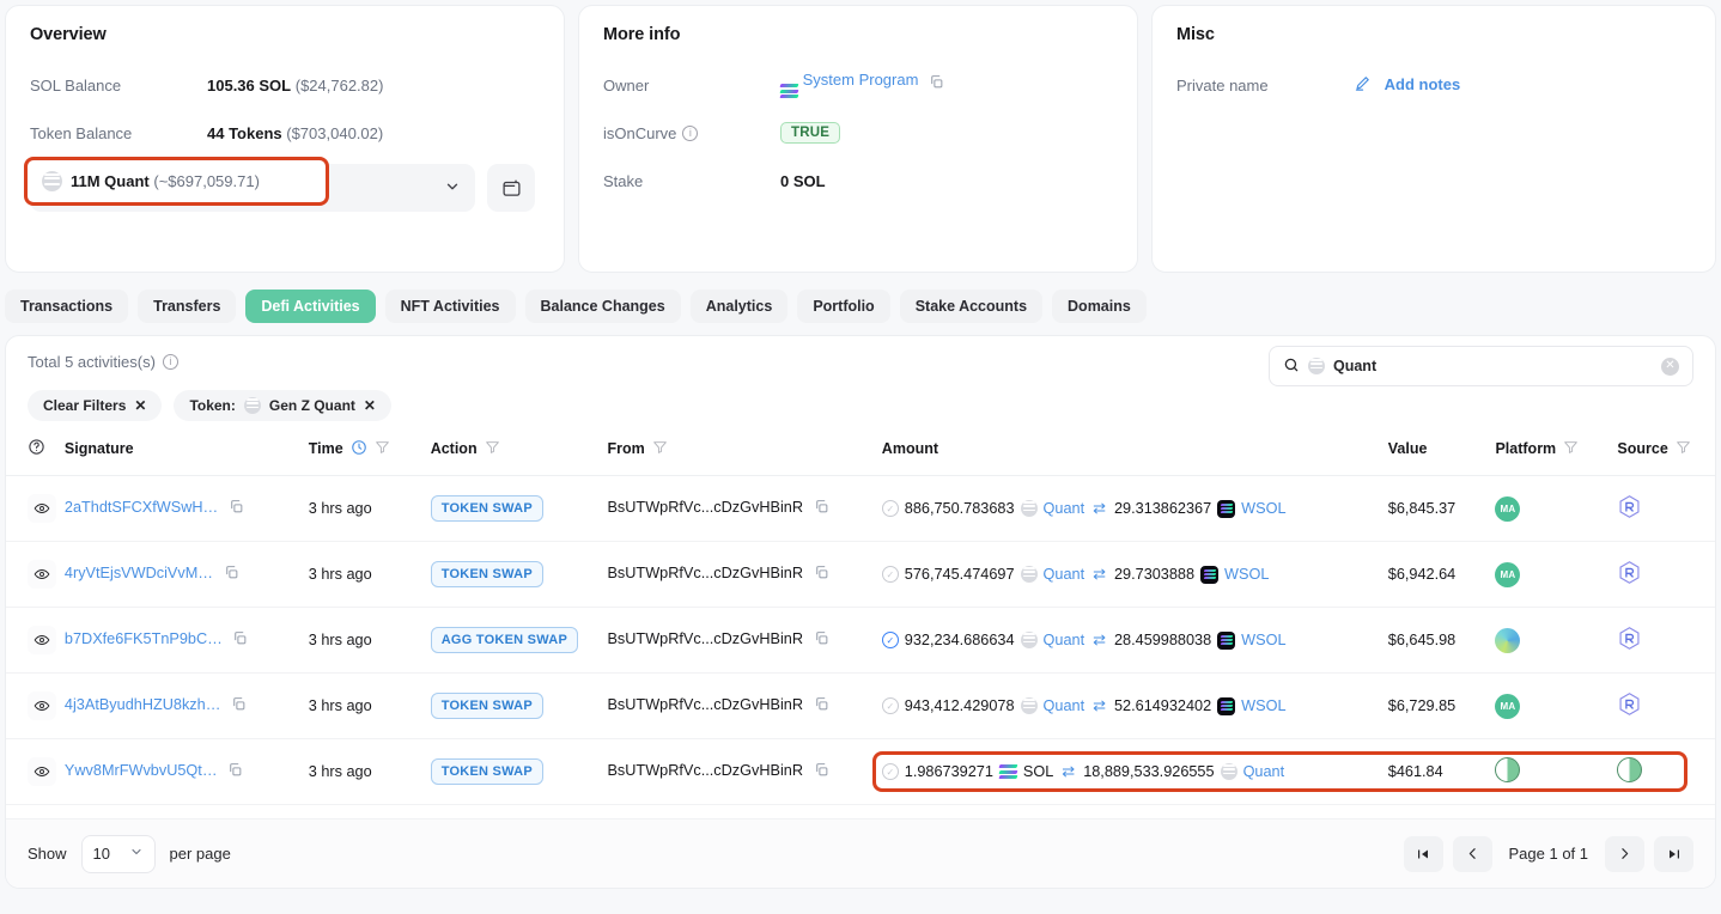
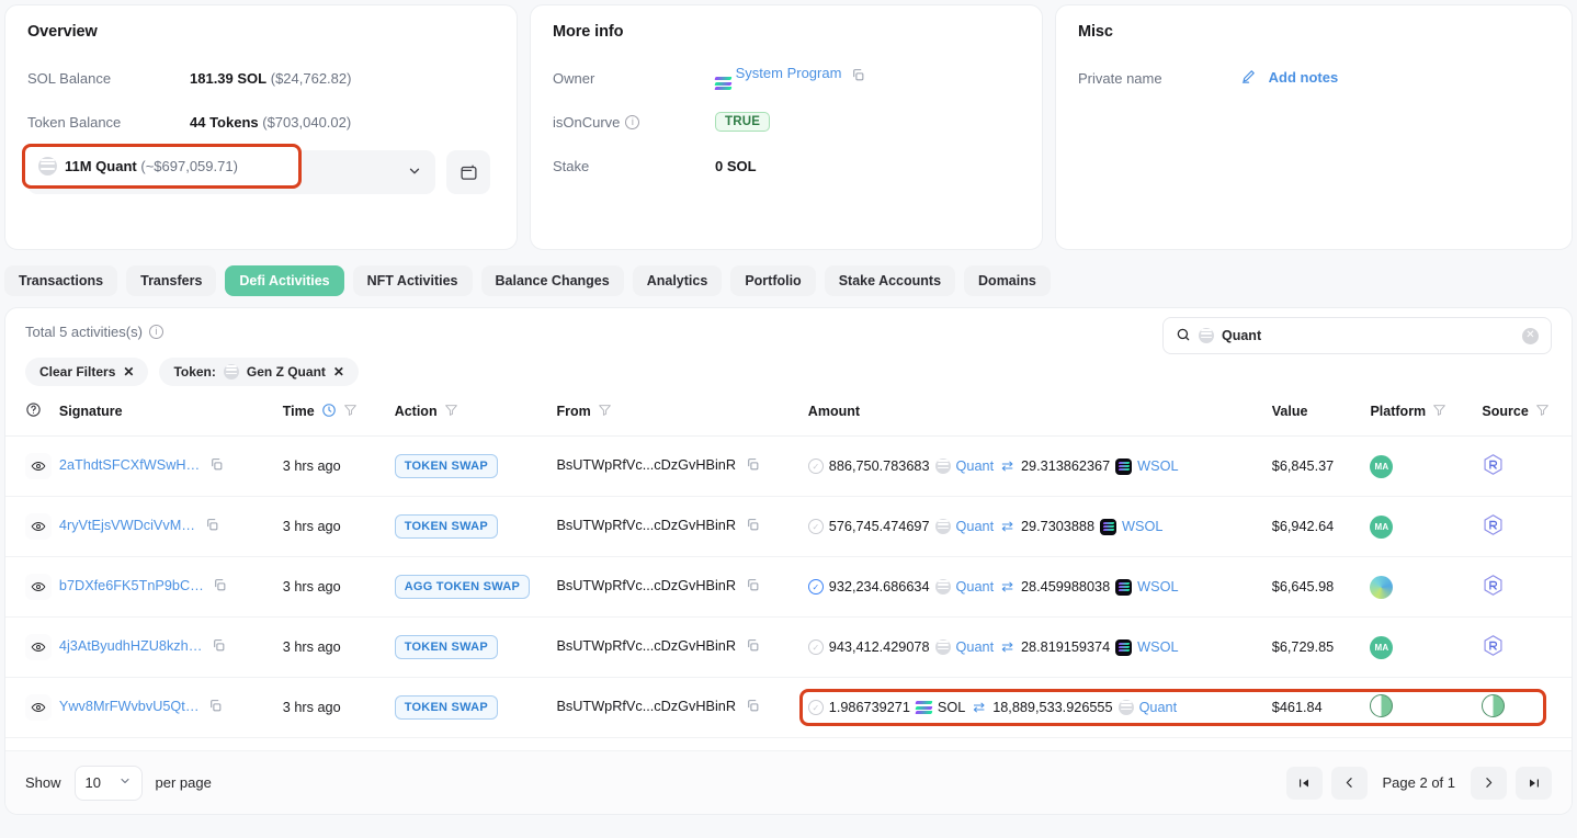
  Overview
  SOL Balance
- 105.36 SOL ($24,762.82)
+ 181.39 SOL ($24,762.82)
  Token Balance
  44 Tokens ($703,040.02)
  11M Quant (~$697,059.71)
  More info
  Owner
  System Program
  isOnCurve
  i
  TRUE
  Stake
  0 SOL
  Misc
  Private name
  Add notes
  Transactions
  Transfers
  Defi Activities
  NFT Activities
  Balance Changes
  Analytics
  Portfolio
  Stake Accounts
  Domains
  Total 5 activities(s)
  i
  Clear Filters
  ✕
  Token:
  Gen Z Quant
  ✕
  Quant
  ✕
  	Signature	Time	Action	From	Amount	Value	Platform	Source
  	2aThdtSFCXfWSwH…	3 hrs ago	TOKEN SWAP	BsUTWpRfVc...cDzGvHBinR	✓ 886,750.783683 Quant ⇄ 29.313862367 WSOL	$6,845.37	MA
  	4ryVtEjsVWDciVvM…	3 hrs ago	TOKEN SWAP	BsUTWpRfVc...cDzGvHBinR	✓ 576,745.474697 Quant ⇄ 29.7303888 WSOL	$6,942.64	MA
  	b7DXfe6FK5TnP9bC…	3 hrs ago	AGG TOKEN SWAP	BsUTWpRfVc...cDzGvHBinR	✓ 932,234.686634 Quant ⇄ 28.459988038 WSOL	$6,645.98
- 	4j3AtByudhHZU8kzh…	3 hrs ago	TOKEN SWAP	BsUTWpRfVc...cDzGvHBinR	✓ 943,412.429078 Quant ⇄ 52.614932402 WSOL	$6,729.85	MA
+ 	4j3AtByudhHZU8kzh…	3 hrs ago	TOKEN SWAP	BsUTWpRfVc...cDzGvHBinR	✓ 943,412.429078 Quant ⇄ 28.819159374 WSOL	$6,729.85	MA
  	Ywv8MrFWvbvU5Qt…	3 hrs ago	TOKEN SWAP	BsUTWpRfVc...cDzGvHBinR	✓ 1.986739271 SOL ⇄ 18,889,533.926555 Quant	$461.84
  Show
  10
  per page
- Page 1 of 1
+ Page 2 of 1
